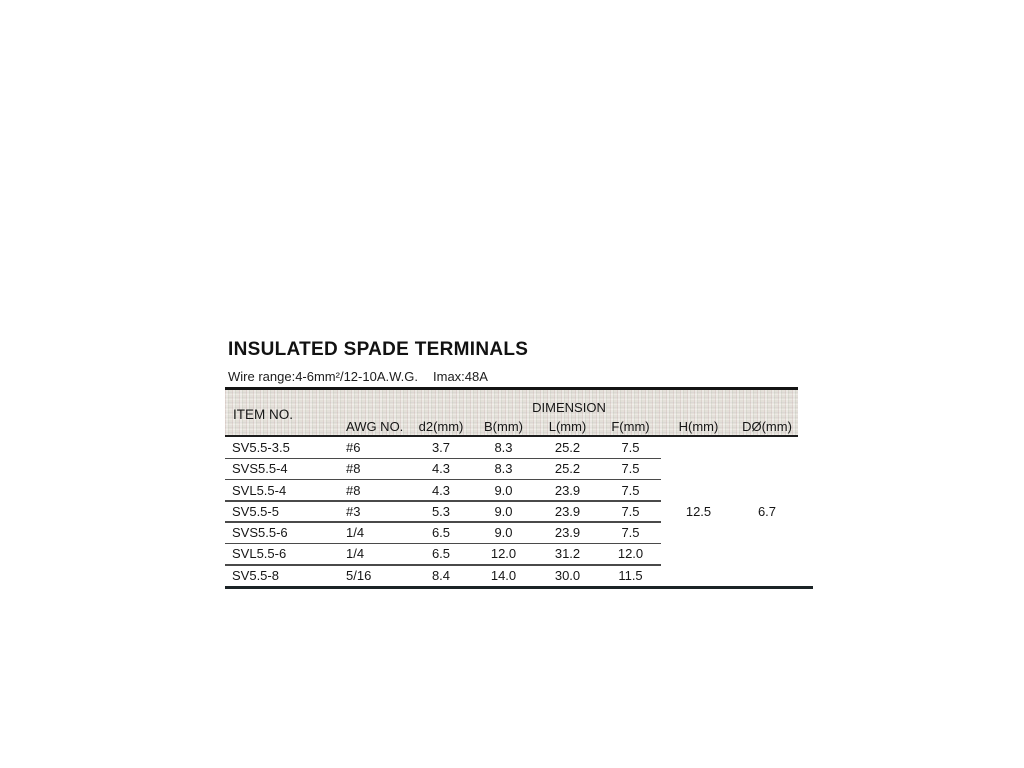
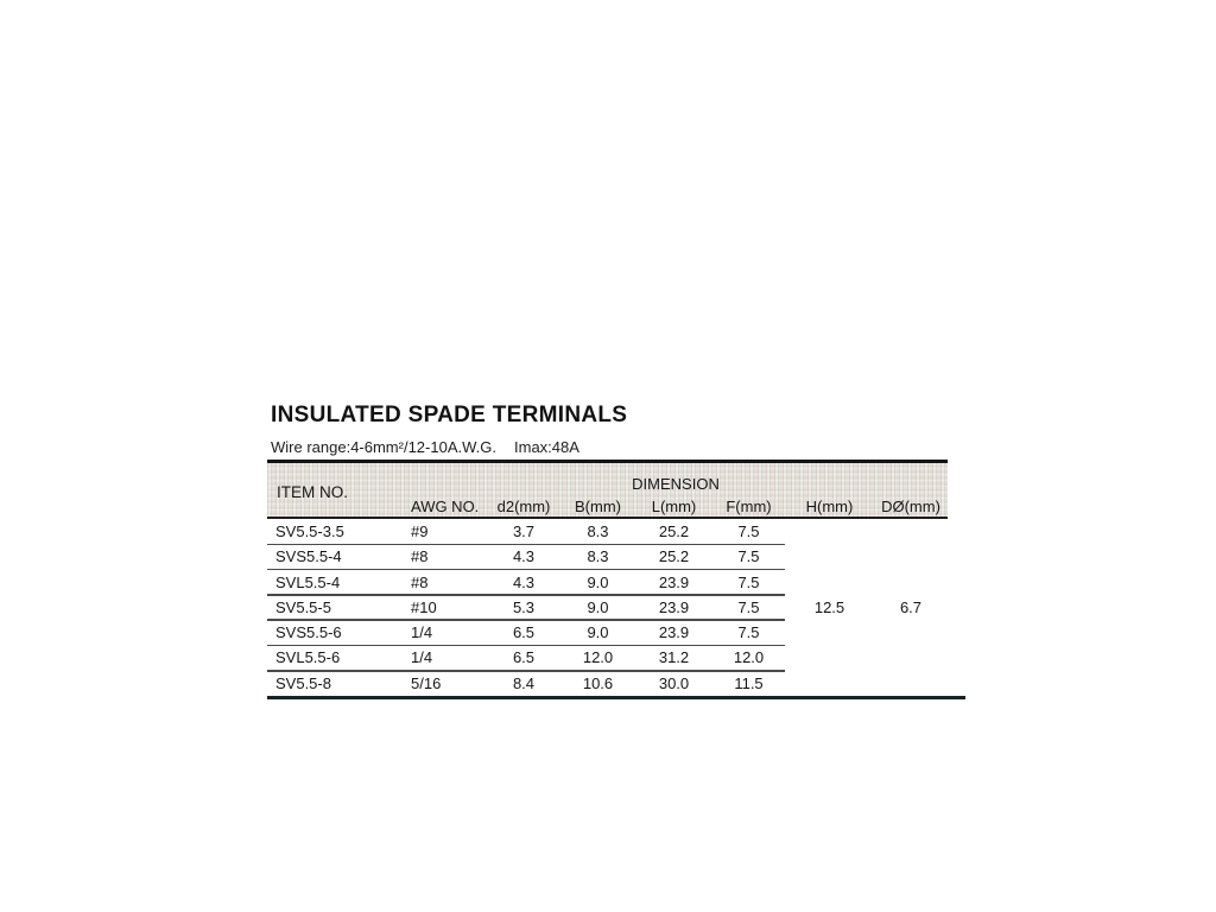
  INSULATED SPADE TERMINALS
  Wire range:4-6mm²/12-10A.W.G. Imax:48A
  ITEM NO.
  DIMENSION
  AWG NO.
  d2(mm)
  B(mm)
  L(mm)
  F(mm)
  H(mm)
  DØ(mm)
  SV5.5-3.5
- #6
+ #9
  3.7
  8.3
  25.2
  7.5
  SVS5.5-4
  #8
  4.3
  8.3
  25.2
  7.5
  SVL5.5-4
  #8
  4.3
  9.0
  23.9
  7.5
  SV5.5-5
- #3
+ #10
  5.3
  9.0
  23.9
  7.5
  SVS5.5-6
  1/4
  6.5
  9.0
  23.9
  7.5
  SVL5.5-6
  1/4
  6.5
  12.0
  31.2
  12.0
  SV5.5-8
  5/16
  8.4
- 14.0
+ 10.6
  30.0
  11.5
  12.5
  6.7
